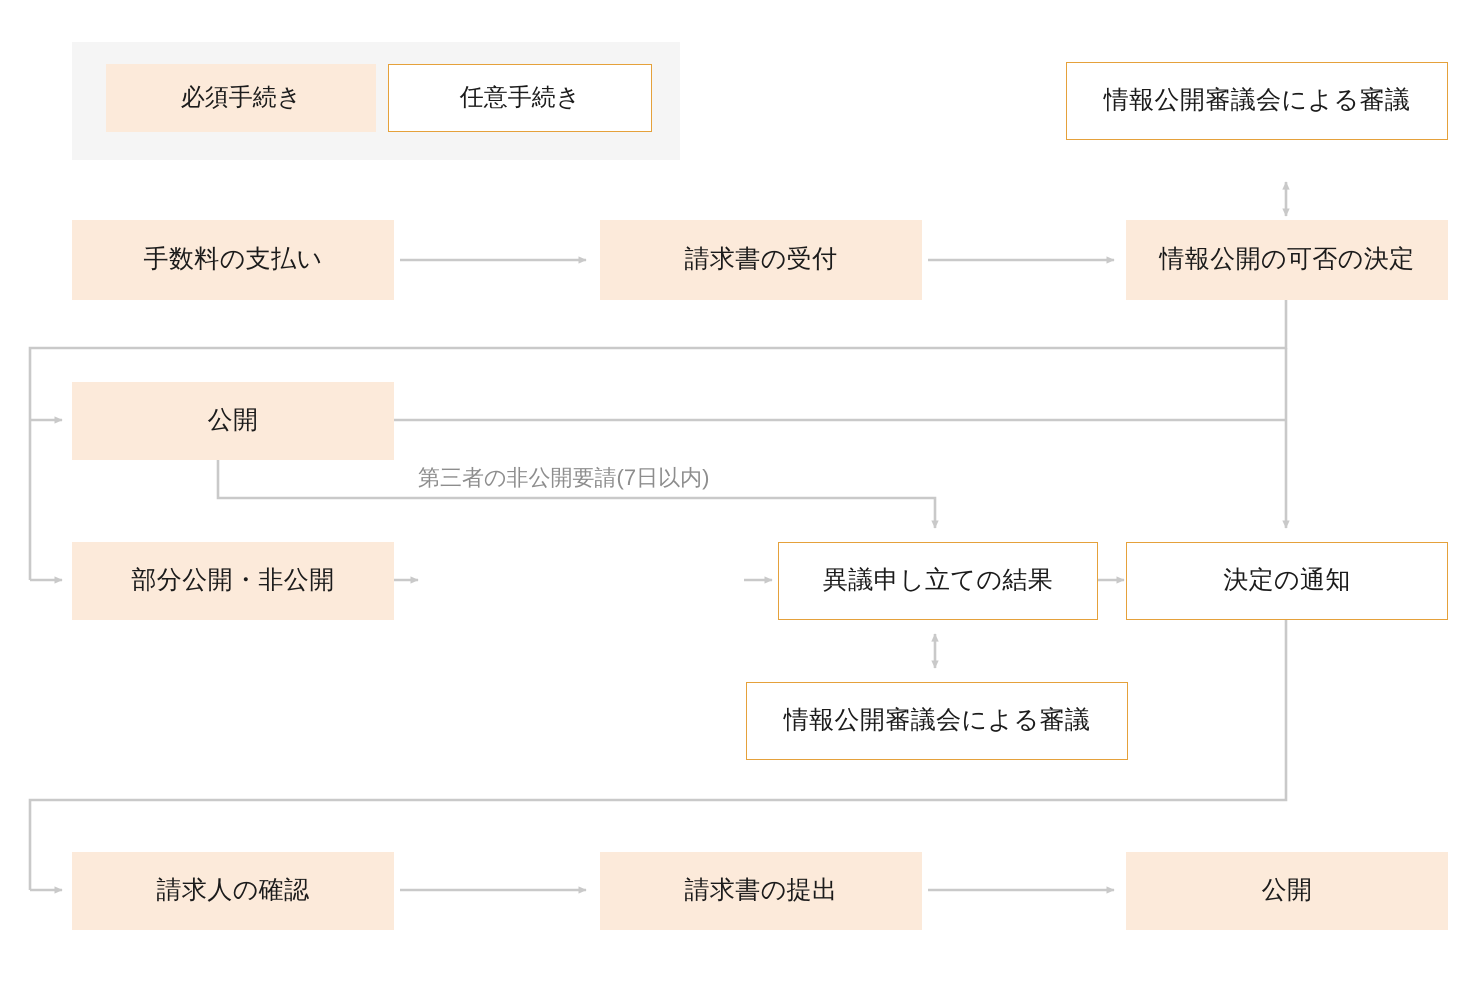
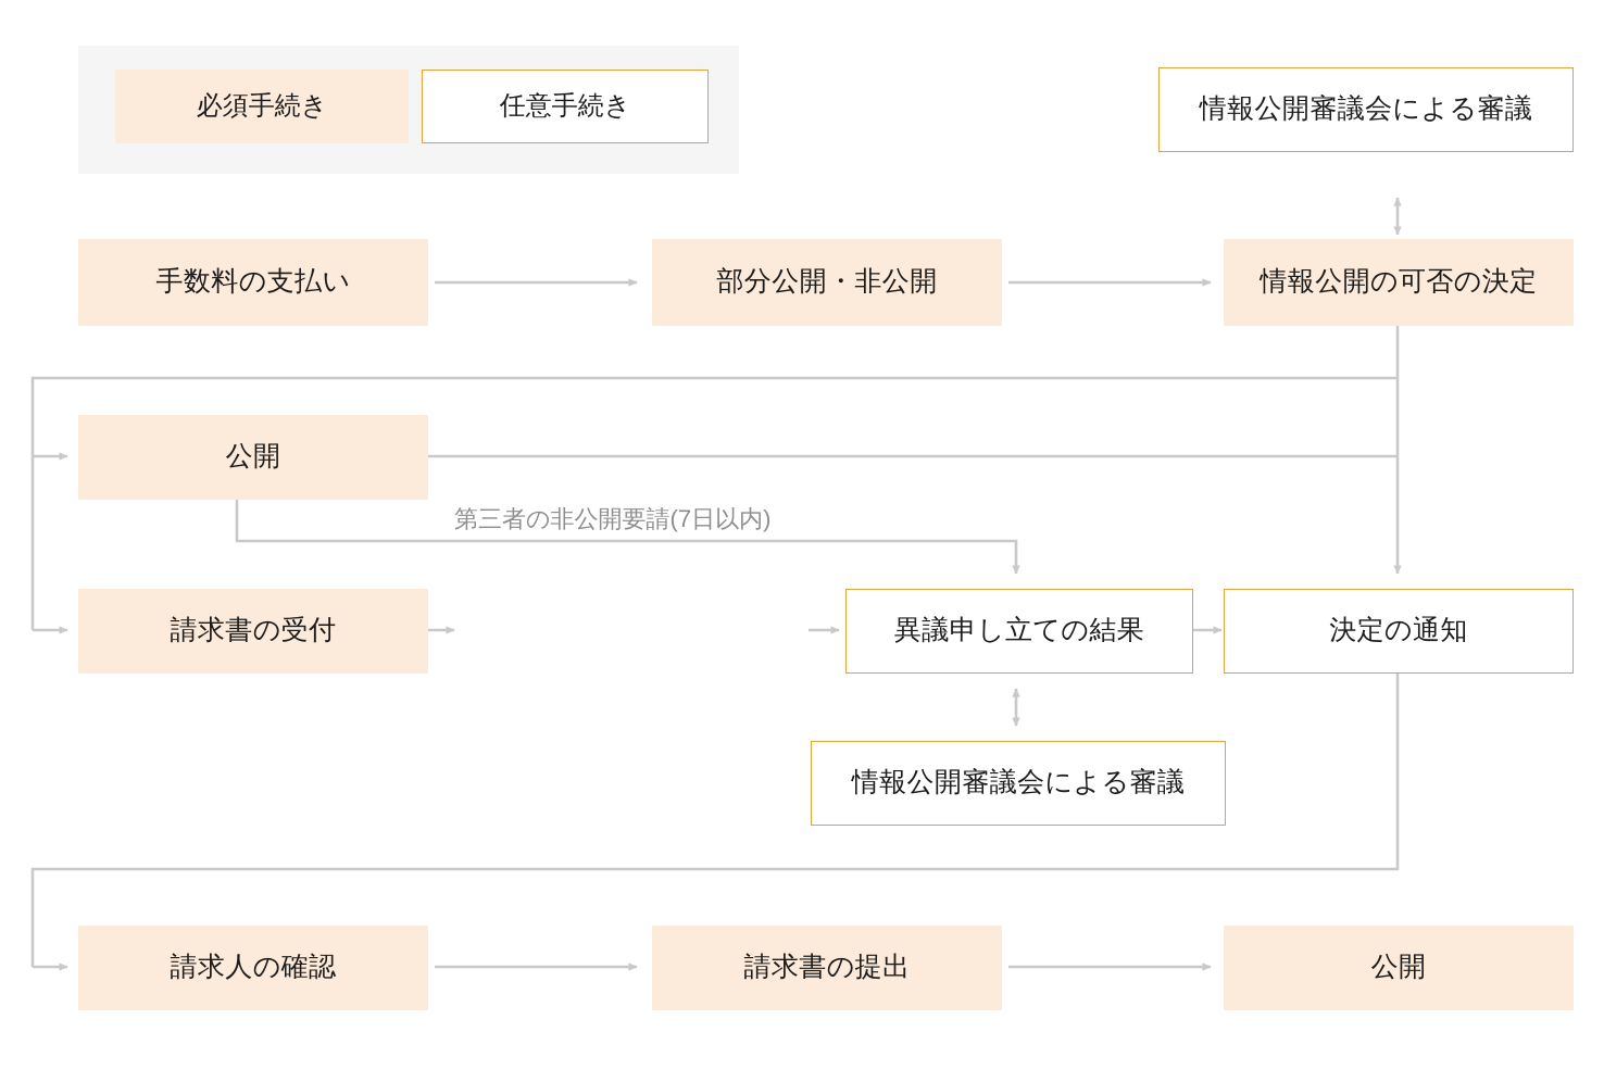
  必須手続き
  任意手続き
  情報公開審議会による審議
  手数料の支払い
- 請求書の受付
+ 部分公開・非公開
  情報公開の可否の決定
  公開
- 部分公開・非公開
+ 請求書の受付
  異議申し立ての結果
  決定の通知
  情報公開審議会による審議
  請求人の確認
  請求書の提出
  公開
  第三者の非公開要請(7日以内)
